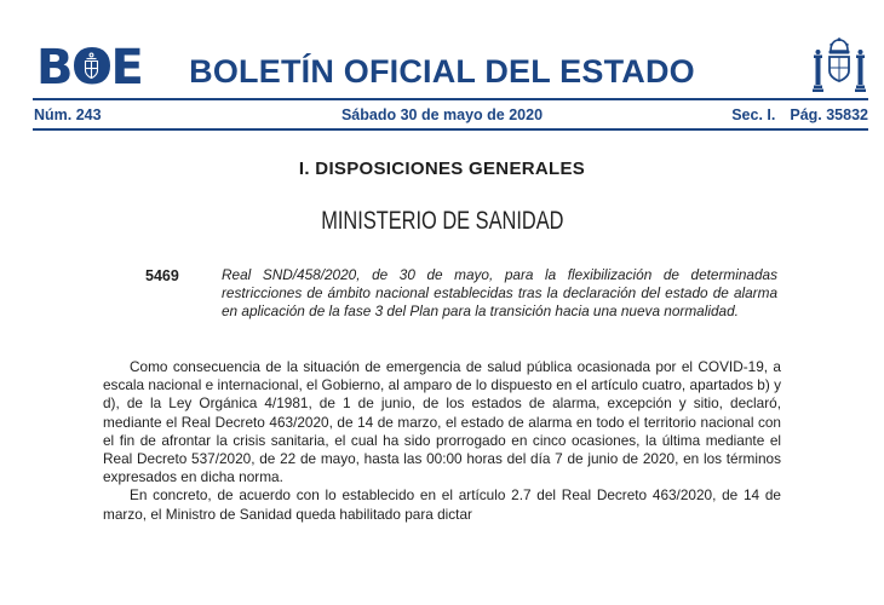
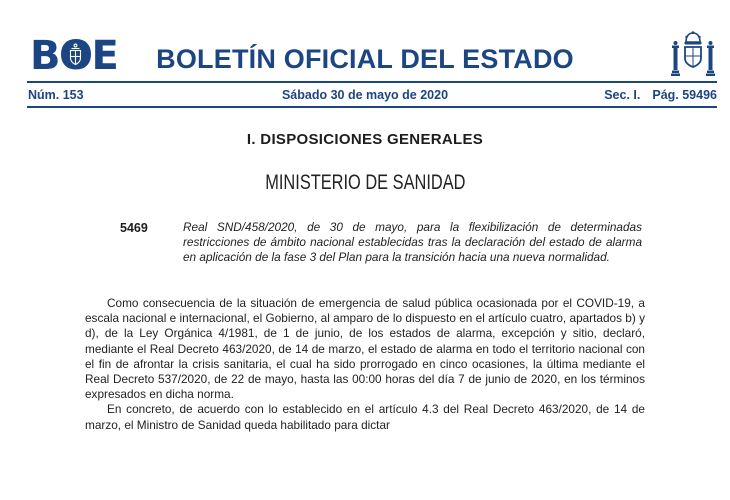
  BOLETÍN OFICIAL DEL ESTADO
- Núm. 243
+ Núm. 153
  Sábado 30 de mayo de 2020
- Sec. I. Pág. 35832
+ Sec. I. Pág. 59496
  I. DISPOSICIONES GENERALES
  MINISTERIO DE SANIDAD
  5469
  Real SND/458/2020, de 30 de mayo, para la flexibilización de determinadas restricciones de ámbito nacional establecidas tras la declaración del estado de alarma en aplicación de la fase 3 del Plan para la transición hacia una nueva normalidad.
  Como consecuencia de la situación de emergencia de salud pública ocasionada por el COVID-19, a escala nacional e internacional, el Gobierno, al amparo de lo dispuesto en el artículo cuatro, apartados b) y d), de la Ley Orgánica 4/1981, de 1 de junio, de los estados de alarma, excepción y sitio, declaró, mediante el Real Decreto 463/2020, de 14 de marzo, el estado de alarma en todo el territorio nacional con el fin de afrontar la crisis sanitaria, el cual ha sido prorrogado en cinco ocasiones, la última mediante el Real Decreto 537/2020, de 22 de mayo, hasta las 00:00 horas del día 7 de junio de 2020, en los términos expresados en dicha norma.
- En concreto, de acuerdo con lo establecido en el artículo 2.7 del Real Decreto 463/2020, de 14 de marzo, el Ministro de Sanidad queda habilitado para dictar
+ En concreto, de acuerdo con lo establecido en el artículo 4.3 del Real Decreto 463/2020, de 14 de marzo, el Ministro de Sanidad queda habilitado para dictar
